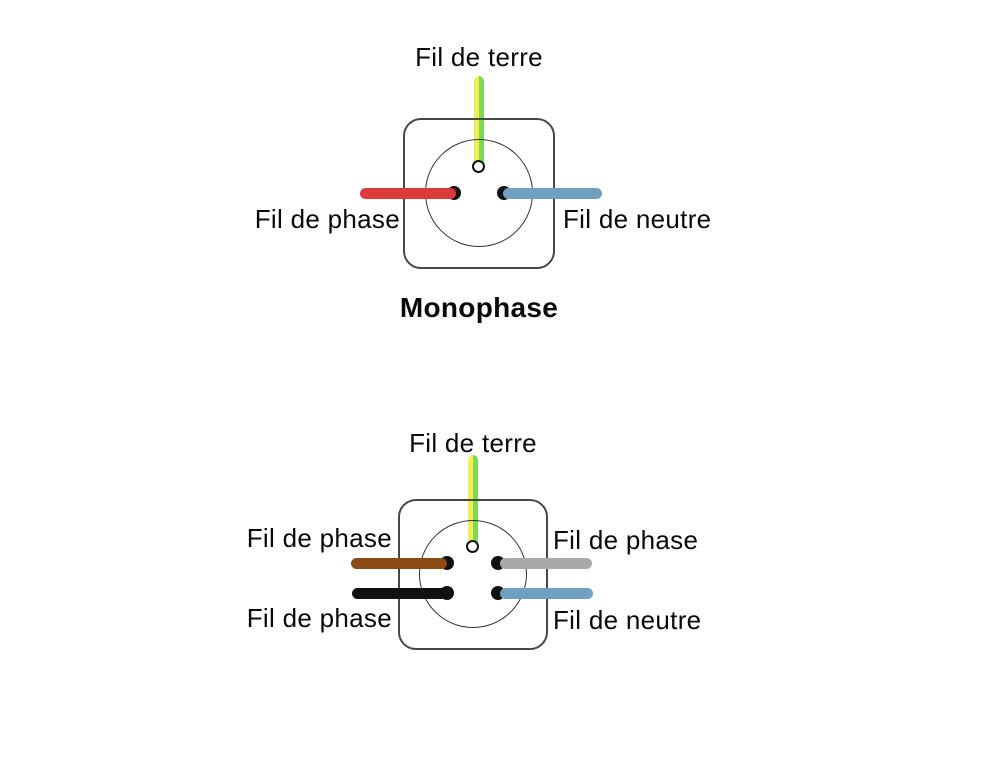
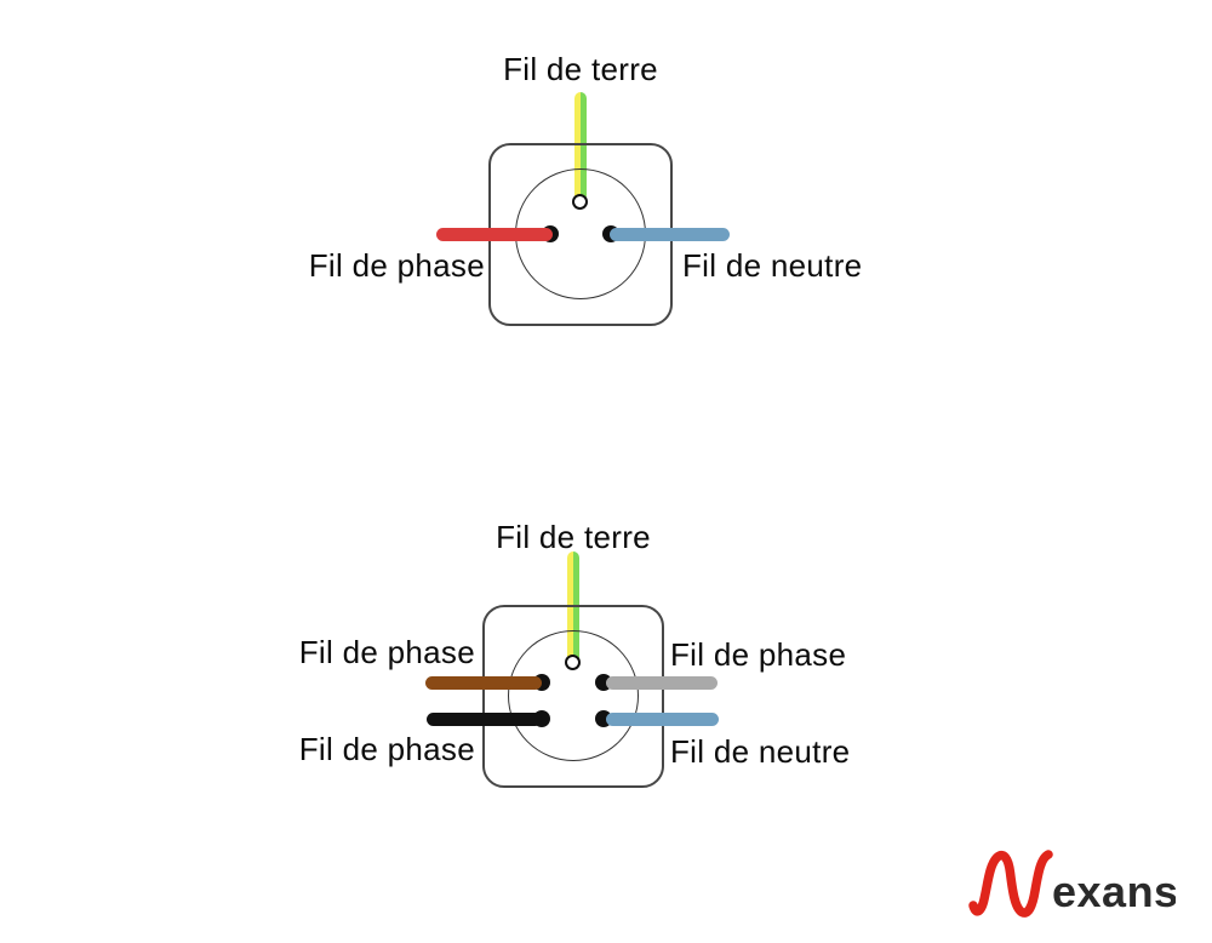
  Fil de terre
  Fil de phase
  Fil de neutre
- Monophase
  Fil de terre
  Fil de phase
  Fil de phase
  Fil de phase
  Fil de neutre
+ exans
